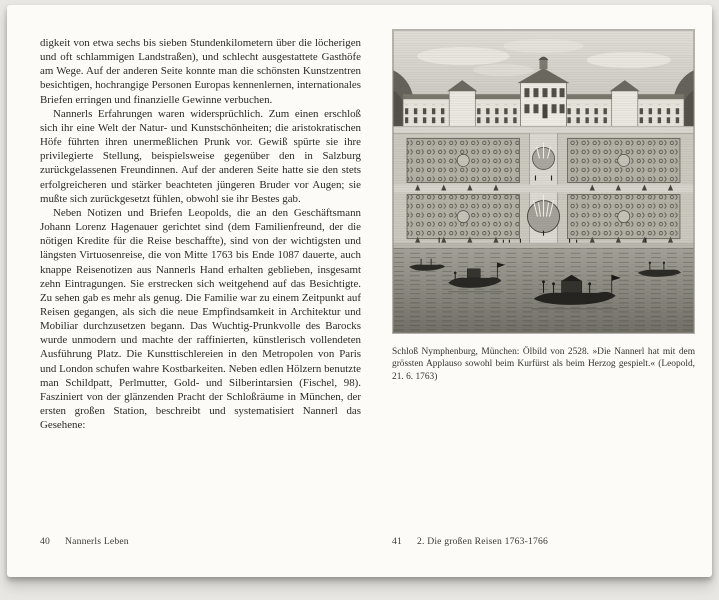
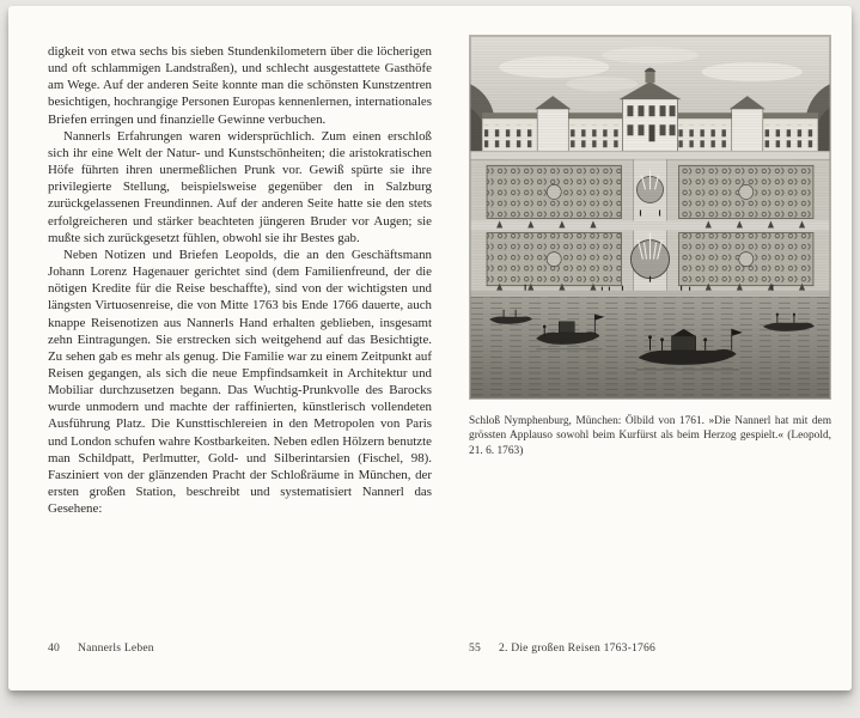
  digkeit von etwa sechs bis sieben Stundenkilometern über die löcherigen und oft schlammigen Landstraßen), und schlecht ausgestattete Gasthöfe am Wege. Auf der anderen Seite konnte man die schönsten Kunstzentren besichtigen, hochrangige Personen Europas kennenlernen, internationales Briefen erringen und finanzielle Gewinne verbuchen.
  Nannerls Erfahrungen waren widersprüchlich. Zum einen erschloß sich ihr eine Welt der Natur- und Kunstschönheiten; die aristokratischen Höfe führten ihren unermeßlichen Prunk vor. Gewiß spürte sie ihre privilegierte Stellung, beispielsweise gegenüber den in Salzburg zurückgelassenen Freundinnen. Auf der anderen Seite hatte sie den stets erfolgreicheren und stärker beachteten jüngeren Bruder vor Augen; sie mußte sich zurückgesetzt fühlen, obwohl sie ihr Bestes gab.
- Neben Notizen und Briefen Leopolds, die an den Geschäftsmann Johann Lorenz Hagenauer gerichtet sind (dem Familienfreund, der die nötigen Kredite für die Reise beschaffte), sind von der wichtigsten und längsten Virtuosenreise, die von Mitte 1763 bis Ende 1087 dauerte, auch knappe Reisenotizen aus Nannerls Hand erhalten geblieben, insgesamt zehn Eintragungen. Sie erstrecken sich weitgehend auf das Besichtigte. Zu sehen gab es mehr als genug. Die Familie war zu einem Zeitpunkt auf Reisen gegangen, als sich die neue Empfindsamkeit in Architektur und Mobiliar durchzusetzen begann. Das Wuchtig-Prunkvolle des Barocks wurde unmodern und machte der raffinierten, künstlerisch vollendeten Ausführung Platz. Die Kunsttischlereien in den Metropolen von Paris und London schufen wahre Kostbarkeiten. Neben edlen Hölzern benutzte man Schildpatt, Perlmutter, Gold- und Silberintarsien (Fischel, 98). Fasziniert von der glänzenden Pracht der Schloßräume in München, der ersten großen Station, beschreibt und systematisiert Nannerl das Gesehene:
+ Neben Notizen und Briefen Leopolds, die an den Geschäftsmann Johann Lorenz Hagenauer gerichtet sind (dem Familienfreund, der die nötigen Kredite für die Reise beschaffte), sind von der wichtigsten und längsten Virtuosenreise, die von Mitte 1763 bis Ende 1766 dauerte, auch knappe Reisenotizen aus Nannerls Hand erhalten geblieben, insgesamt zehn Eintragungen. Sie erstrecken sich weitgehend auf das Besichtigte. Zu sehen gab es mehr als genug. Die Familie war zu einem Zeitpunkt auf Reisen gegangen, als sich die neue Empfindsamkeit in Architektur und Mobiliar durchzusetzen begann. Das Wuchtig-Prunkvolle des Barocks wurde unmodern und machte der raffinierten, künstlerisch vollendeten Ausführung Platz. Die Kunsttischlereien in den Metropolen von Paris und London schufen wahre Kostbarkeiten. Neben edlen Hölzern benutzte man Schildpatt, Perlmutter, Gold- und Silberintarsien (Fischel, 98). Fasziniert von der glänzenden Pracht der Schloßräume in München, der ersten großen Station, beschreibt und systematisiert Nannerl das Gesehene:
  40 Nannerls Leben
- Schloß Nymphenburg, München: Ölbild von 2528. »Die Nannerl hat mit dem grössten Applauso sowohl beim Kurfürst als beim Herzog gespielt.« (Leopold, 21. 6. 1763)
+ Schloß Nymphenburg, München: Ölbild von 1761. »Die Nannerl hat mit dem grössten Applauso sowohl beim Kurfürst als beim Herzog gespielt.« (Leopold, 21. 6. 1763)
- 41 2. Die großen Reisen 1763-1766
+ 55 2. Die großen Reisen 1763-1766
